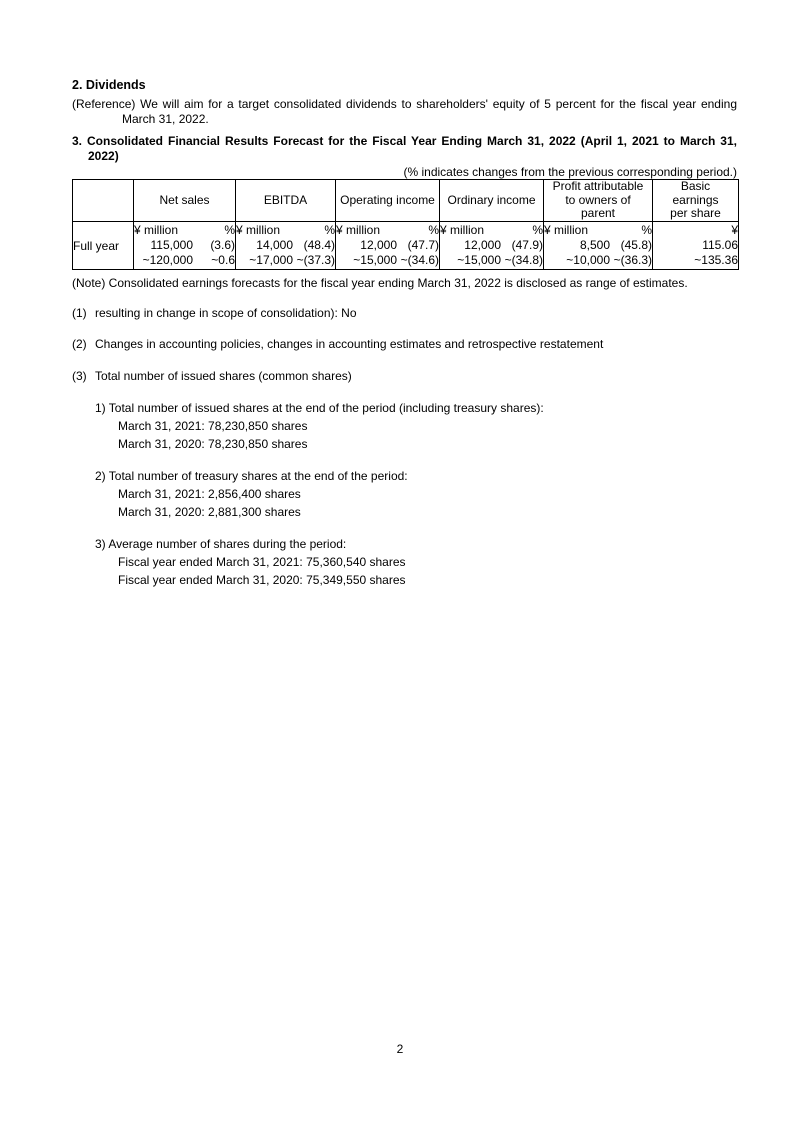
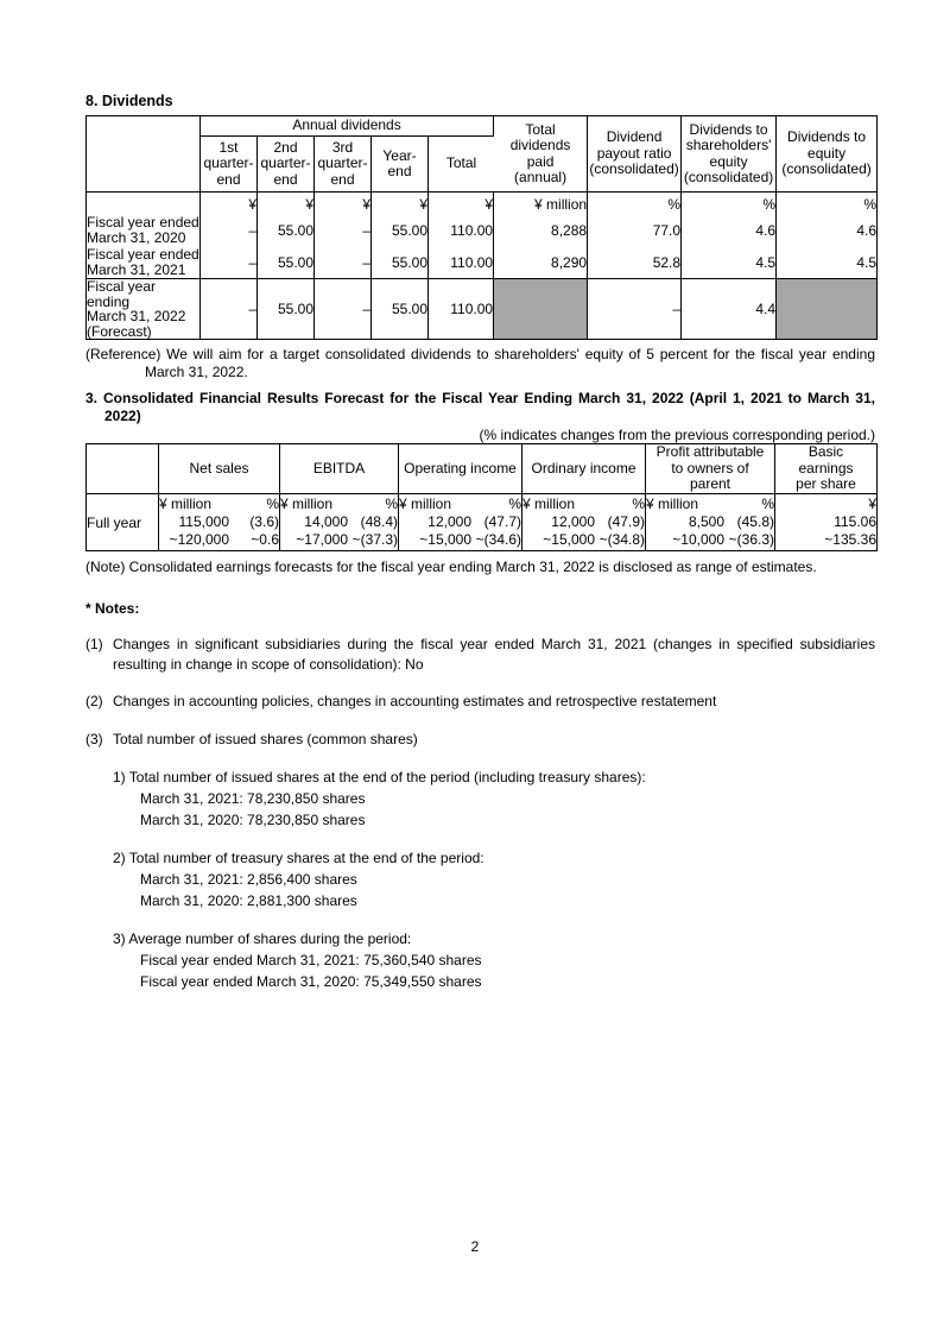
- 2. Dividends
+ 8. Dividends
+ 	Annual dividends	Totaldividendspaid(annual)	Dividendpayout ratio(consolidated)	Dividends toshareholders'equity(consolidated)	Dividends toequity(consolidated)
+ 1stquarter-end	2ndquarter-end	3rdquarter-end	Year-end	Total
+ 	¥	¥	¥	¥	¥	¥ million	%	%	%
+ Fiscal year endedMarch 31, 2020	–	55.00	–	55.00	110.00	8,288	77.0	4.6	4.6
+ Fiscal year endedMarch 31, 2021	–	55.00	–	55.00	110.00	8,290	52.8	4.5	4.5
+ Fiscal year endingMarch 31, 2022(Forecast)	–	55.00	–	55.00	110.00		–	4.4
  (Reference) We will aim for a target consolidated dividends to shareholders' equity of 5 percent for the fiscal year ending
  March 31, 2022.
  3. Consolidated Financial Results Forecast for the Fiscal Year Ending March 31, 2022 (April 1, 2021 to March 31,
  2022)
  (% indicates changes from the previous corresponding period.)
  	Net sales	EBITDA	Operating income	Ordinary income	Profit attributableto owners ofparent	Basicearningsper share
  Full year	¥ million % 115,000 (3.6) ~120,000 ~0.6	¥ million % 14,000 (48.4) ~17,000 ~(37.3)	¥ million % 12,000 (47.7) ~15,000 ~(34.6)	¥ million % 12,000 (47.9) ~15,000 ~(34.8)	¥ million % 8,500 (45.8) ~10,000 ~(36.3)	¥ 115.06 ~135.36
  (Note) Consolidated earnings forecasts for the fiscal year ending March 31, 2022 is disclosed as range of estimates.
+ * Notes:
  (1)
+ Changes in significant subsidiaries during the fiscal year ended March 31, 2021 (changes in specified subsidiaries
  resulting in change in scope of consolidation): No
  (2)
  Changes in accounting policies, changes in accounting estimates and retrospective restatement
  (3)
  Total number of issued shares (common shares)
  1) Total number of issued shares at the end of the period (including treasury shares):
  March 31, 2021: 78,230,850 shares
  March 31, 2020: 78,230,850 shares
  2) Total number of treasury shares at the end of the period:
  March 31, 2021: 2,856,400 shares
  March 31, 2020: 2,881,300 shares
  3) Average number of shares during the period:
  Fiscal year ended March 31, 2021: 75,360,540 shares
  Fiscal year ended March 31, 2020: 75,349,550 shares
  2
